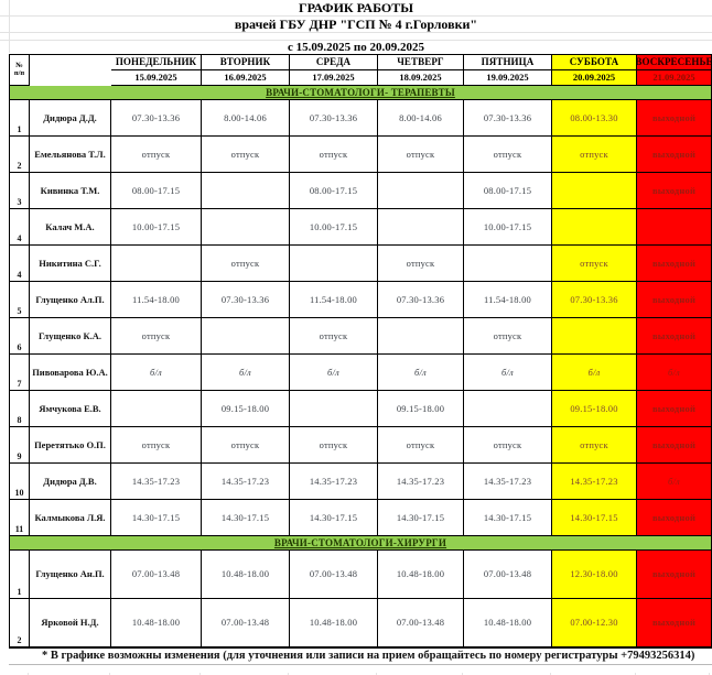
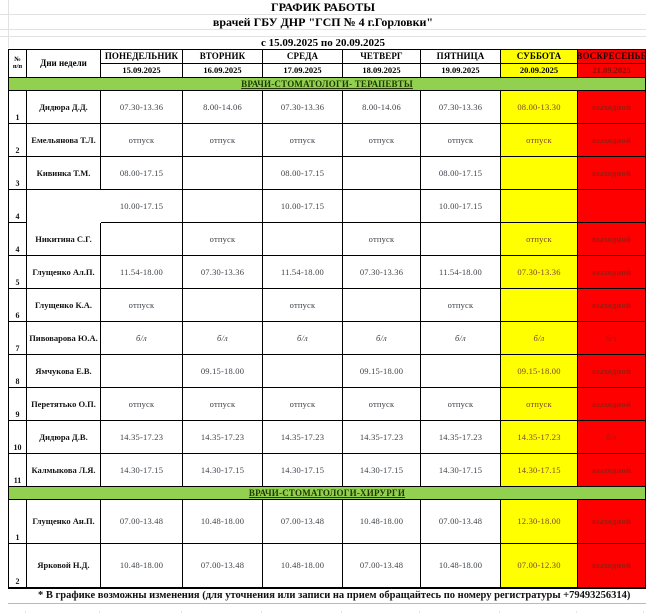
  ГРАФИК РАБОТЫ
  врачей ГБУ ДНР "ГСП № 4 г.Горловки"
  с 15.09.2025 по 20.09.2025
+ Дни недели
  ПОНЕДЕЛЬНИК
  ВТОРНИК
  СРЕДА
  ЧЕТВЕРГ
  ПЯТНИЦА
  СУББОТА
  ВОСКРЕСЕНЬЕ
  15.09.2025
  16.09.2025
  17.09.2025
  18.09.2025
  19.09.2025
  20.09.2025
  21.09.2025
  ВРАЧИ-СТОМАТОЛОГИ- ТЕРАПЕВТЫ
  1
  Дидюра Д.Д.
  07.30-13.36
  8.00-14.06
  07.30-13.36
  8.00-14.06
  07.30-13.36
  08.00-13.30
  выходной
  2
  Емельянова Т.Л.
  отпуск
  отпуск
  отпуск
  отпуск
  отпуск
  отпуск
  выходной
  3
  Кивинка Т.М.
  08.00-17.15
  08.00-17.15
  08.00-17.15
  выходной
  4
- Калач М.А.
  10.00-17.15
  10.00-17.15
  10.00-17.15
  4
  Никитина С.Г.
  отпуск
  отпуск
  отпуск
  выходной
  5
  Глущенко Ал.П.
  11.54-18.00
  07.30-13.36
  11.54-18.00
  07.30-13.36
  11.54-18.00
  07.30-13.36
  выходной
  6
  Глущенко К.А.
  отпуск
  отпуск
  отпуск
  выходной
  7
  Пивоварова Ю.А.
  б/л
  б/л
  б/л
  б/л
  б/л
  б/л
  б/л
  8
  Ямчукова Е.В.
  09.15-18.00
  09.15-18.00
  09.15-18.00
  выходной
  9
  Перетятько О.П.
  отпуск
  отпуск
  отпуск
  отпуск
  отпуск
  отпуск
  выходной
  10
  Дидюра Д.В.
  14.35-17.23
  14.35-17.23
  14.35-17.23
  14.35-17.23
  14.35-17.23
  14.35-17.23
  б/л
  11
  Калмыкова Л.Я.
  14.30-17.15
  14.30-17.15
  14.30-17.15
  14.30-17.15
  14.30-17.15
  14.30-17.15
  выходной
  ВРАЧИ-СТОМАТОЛОГИ-ХИРУРГИ
  1
  Глущенко Ан.П.
  07.00-13.48
  10.48-18.00
  07.00-13.48
  10.48-18.00
  07.00-13.48
  12.30-18.00
  выходной
  2
  Ярковой Н.Д.
  10.48-18.00
  07.00-13.48
  10.48-18.00
  07.00-13.48
  10.48-18.00
  07.00-12.30
  выходной
  * В графике возможны изменения (для уточнения или записи на прием обращайтесь по номеру регистратуры +79493256314)
